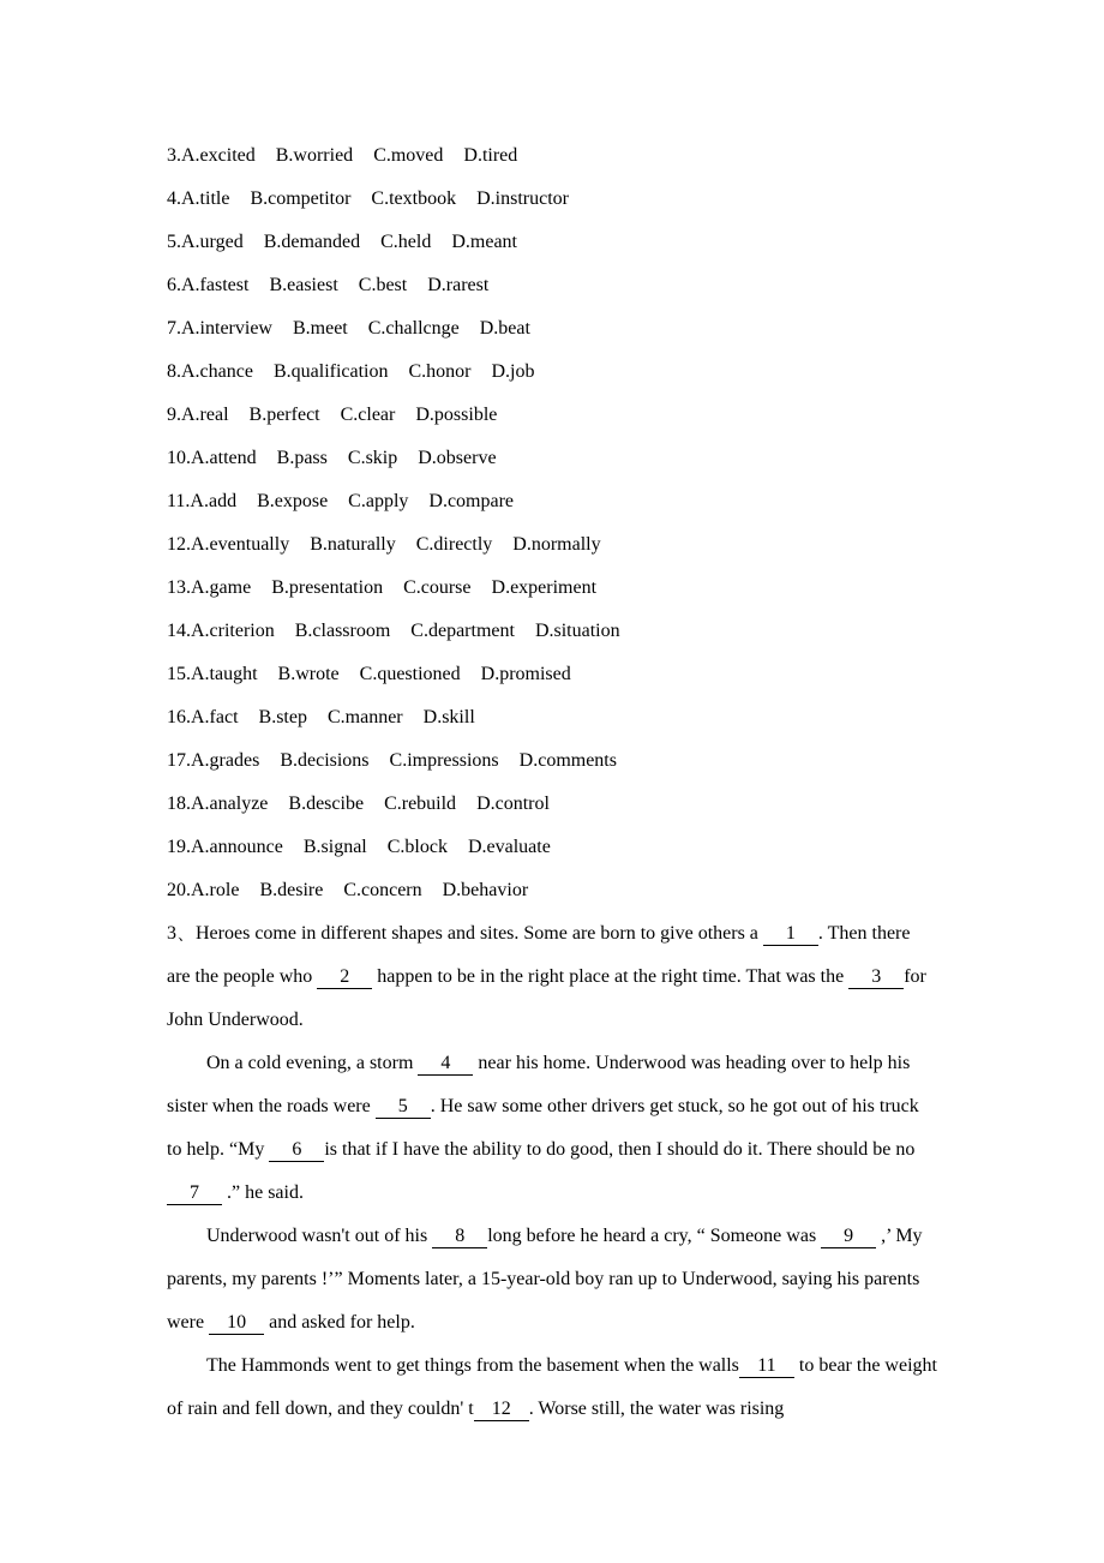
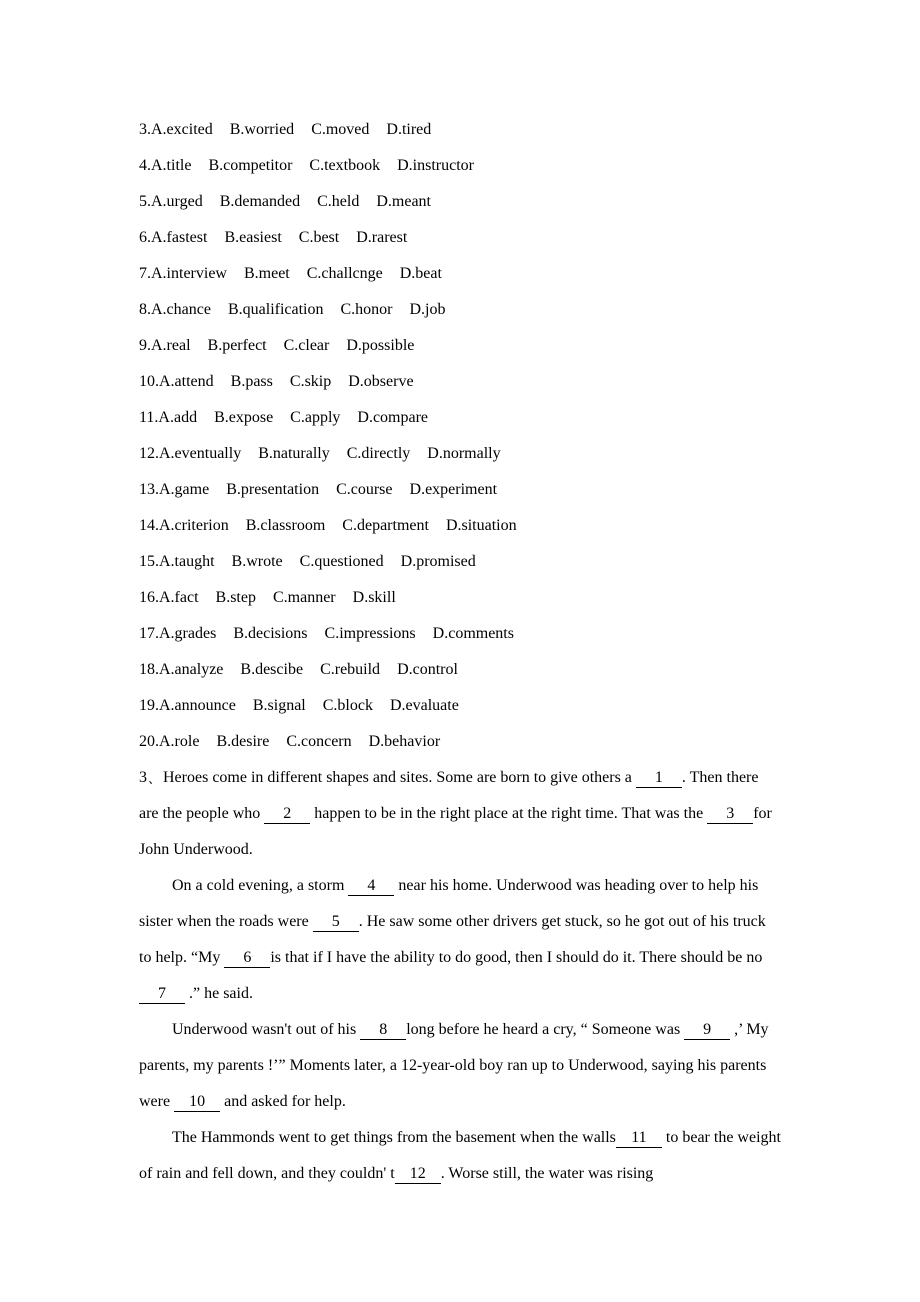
  3.A.excited B.worried C.moved D.tired
  4.A.title B.competitor C.textbook D.instructor
  5.A.urged B.demanded C.held D.meant
  6.A.fastest B.easiest C.best D.rarest
  7.A.interview B.meet C.challcnge D.beat
  8.A.chance B.qualification C.honor D.job
  9.A.real B.perfect C.clear D.possible
  10.A.attend B.pass C.skip D.observe
  11.A.add B.expose C.apply D.compare
  12.A.eventually B.naturally C.directly D.normally
  13.A.game B.presentation C.course D.experiment
  14.A.criterion B.classroom C.department D.situation
  15.A.taught B.wrote C.questioned D.promised
  16.A.fact B.step C.manner D.skill
  17.A.grades B.decisions C.impressions D.comments
  18.A.analyze B.descibe C.rebuild D.control
  19.A.announce B.signal C.block D.evaluate
  20.A.role B.desire C.concern D.behavior
  3、Heroes come in different shapes and sites. Some are born to give others a 1 . Then there are the people who 2 happen to be in the right place at the right time. That was the 3 for John Underwood.
  On a cold evening, a storm 4 near his home. Underwood was heading over to help his sister when the roads were 5 . He saw some other drivers get stuck, so he got out of his truck to help. “My 6 is that if I have the ability to do good, then I should do it. There should be no 7 .” he said.
- Underwood wasn't out of his 8 long before he heard a cry, “ Someone was 9 ,’ My parents, my parents !’” Moments later, a 15-year-old boy ran up to Underwood, saying his parents were 10 and asked for help.
+ Underwood wasn't out of his 8 long before he heard a cry, “ Someone was 9 ,’ My parents, my parents !’” Moments later, a 12-year-old boy ran up to Underwood, saying his parents were 10 and asked for help.
  The Hammonds went to get things from the basement when the walls 11 to bear the weight of rain and fell down, and they couldn' t 12 . Worse still, the water was rising
